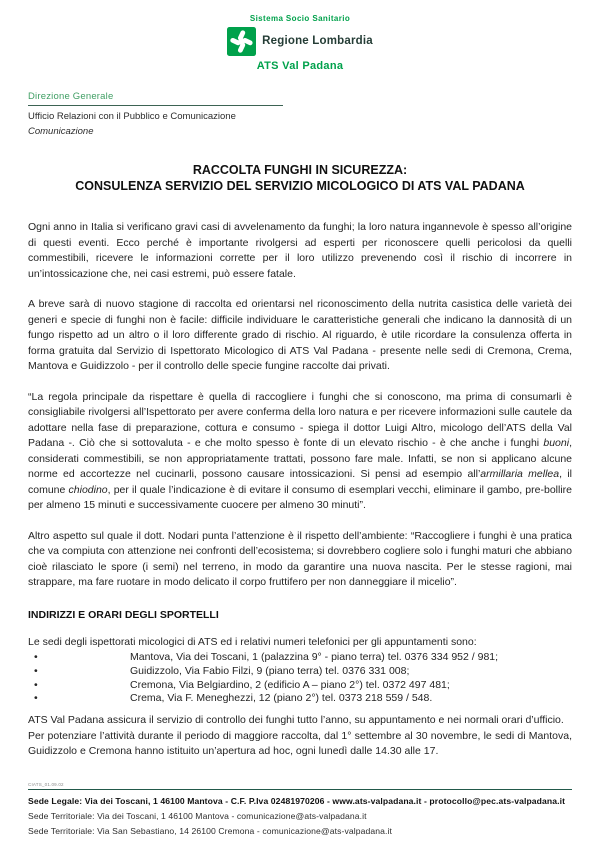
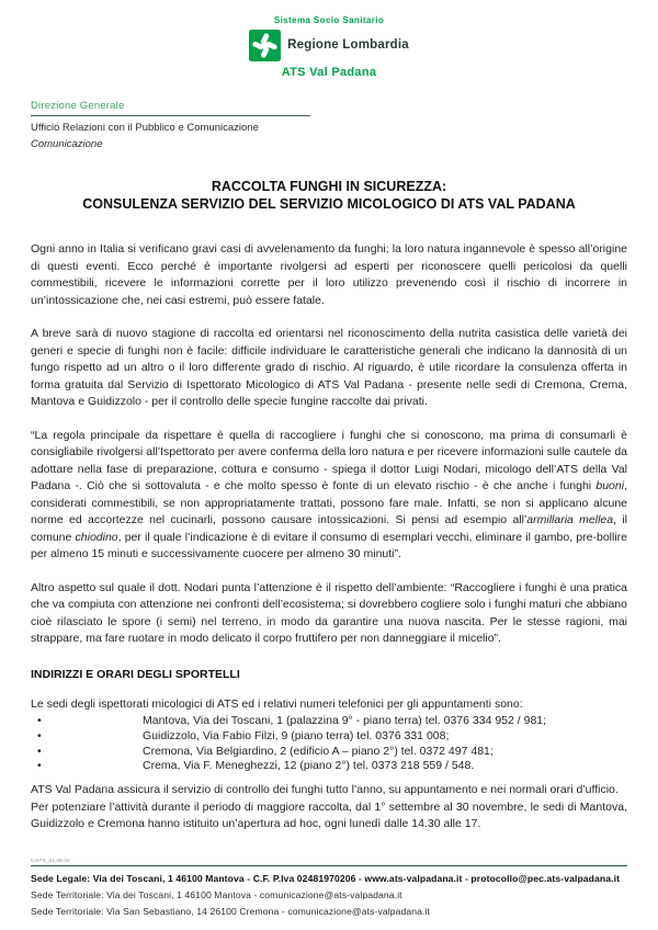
  Sistema Socio Sanitario
  Regione Lombardia
  ATS Val Padana
  Direzione Generale
  Ufficio Relazioni con il Pubblico e Comunicazione
  Comunicazione
  RACCOLTA FUNGHI IN SICUREZZA:
  CONSULENZA SERVIZIO DEL SERVIZIO MICOLOGICO DI ATS VAL PADANA
  Ogni anno in Italia si verificano gravi casi di avvelenamento da funghi; la loro natura ingannevole è spesso all’origine di questi eventi. Ecco perché è importante rivolgersi ad esperti per riconoscere quelli pericolosi da quelli commestibili, ricevere le informazioni corrette per il loro utilizzo prevenendo così il rischio di incorrere in un’intossicazione che, nei casi estremi, può essere fatale.
  A breve sarà di nuovo stagione di raccolta ed orientarsi nel riconoscimento della nutrita casistica delle varietà dei generi e specie di funghi non è facile: difficile individuare le caratteristiche generali che indicano la dannosità di un fungo rispetto ad un altro o il loro differente grado di rischio. Al riguardo, è utile ricordare la consulenza offerta in forma gratuita dal Servizio di Ispettorato Micologico di ATS Val Padana - presente nelle sedi di Cremona, Crema, Mantova e Guidizzolo - per il controllo delle specie fungine raccolte dai privati.
- “La regola principale da rispettare è quella di raccogliere i funghi che si conoscono, ma prima di consumarli è consigliabile rivolgersi all’Ispettorato per avere conferma della loro natura e per ricevere informazioni sulle cautele da adottare nella fase di preparazione, cottura e consumo - spiega il dottor Luigi Altro, micologo dell’ATS della Val Padana -. Ciò che si sottovaluta - e che molto spesso è fonte di un elevato rischio - è che anche i funghi buoni, considerati commestibili, se non appropriatamente trattati, possono fare male. Infatti, se non si applicano alcune norme ed accortezze nel cucinarli, possono causare intossicazioni. Si pensi ad esempio all’armillaria mellea, il comune chiodino, per il quale l’indicazione è di evitare il consumo di esemplari vecchi, eliminare il gambo, pre-bollire per almeno 15 minuti e successivamente cuocere per almeno 30 minuti”.
+ “La regola principale da rispettare è quella di raccogliere i funghi che si conoscono, ma prima di consumarli è consigliabile rivolgersi all’Ispettorato per avere conferma della loro natura e per ricevere informazioni sulle cautele da adottare nella fase di preparazione, cottura e consumo - spiega il dottor Luigi Nodari, micologo dell’ATS della Val Padana -. Ciò che si sottovaluta - e che molto spesso è fonte di un elevato rischio - è che anche i funghi buoni, considerati commestibili, se non appropriatamente trattati, possono fare male. Infatti, se non si applicano alcune norme ed accortezze nel cucinarli, possono causare intossicazioni. Si pensi ad esempio all’armillaria mellea, il comune chiodino, per il quale l’indicazione è di evitare il consumo di esemplari vecchi, eliminare il gambo, pre-bollire per almeno 15 minuti e successivamente cuocere per almeno 30 minuti”.
  Altro aspetto sul quale il dott. Nodari punta l’attenzione è il rispetto dell’ambiente: “Raccogliere i funghi è una pratica che va compiuta con attenzione nei confronti dell’ecosistema; si dovrebbero cogliere solo i funghi maturi che abbiano cioè rilasciato le spore (i semi) nel terreno, in modo da garantire una nuova nascita. Per le stesse ragioni, mai strappare, ma fare ruotare in modo delicato il corpo fruttifero per non danneggiare il micelio”.
  INDIRIZZI E ORARI DEGLI SPORTELLI
  Le sedi degli ispettorati micologici di ATS ed i relativi numeri telefonici per gli appuntamenti sono:
  Mantova, Via dei Toscani, 1 (palazzina 9° - piano terra) tel. 0376 334 952 / 981;
  Guidizzolo, Via Fabio Filzi, 9 (piano terra) tel. 0376 331 008;
  Cremona, Via Belgiardino, 2 (edificio A – piano 2°) tel. 0372 497 481;
  Crema, Via F. Meneghezzi, 12 (piano 2°) tel. 0373 218 559 / 548.
  ATS Val Padana assicura il servizio di controllo dei funghi tutto l’anno, su appuntamento e nei normali orari d’ufficio.
  Per potenziare l’attività durante il periodo di maggiore raccolta, dal 1° settembre al 30 novembre, le sedi di Mantova, Guidizzolo e Cremona hanno istituito un’apertura ad hoc, ogni lunedì dalle 14.30 alle 17.
  Sede Legale: Via dei Toscani, 1 46100 Mantova - C.F. P.Iva 02481970206 - www.ats-valpadana.it - protocollo@pec.ats-valpadana.it
  Sede Territoriale: Via dei Toscani, 1 46100 Mantova - comunicazione@ats-valpadana.it
  Sede Territoriale: Via San Sebastiano, 14 26100 Cremona - comunicazione@ats-valpadana.it
